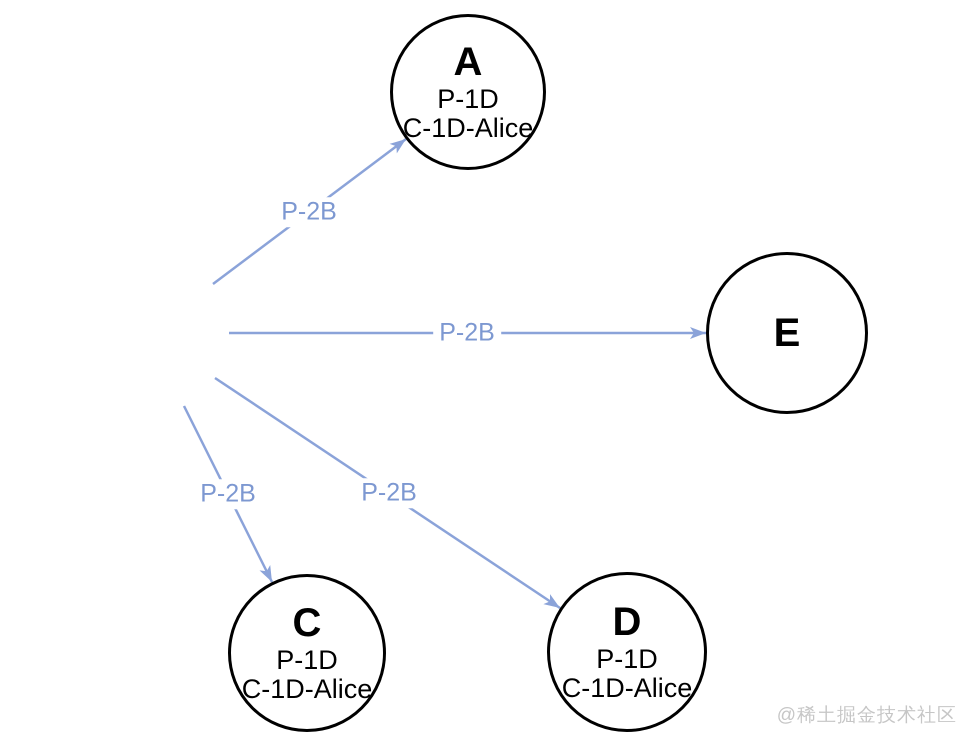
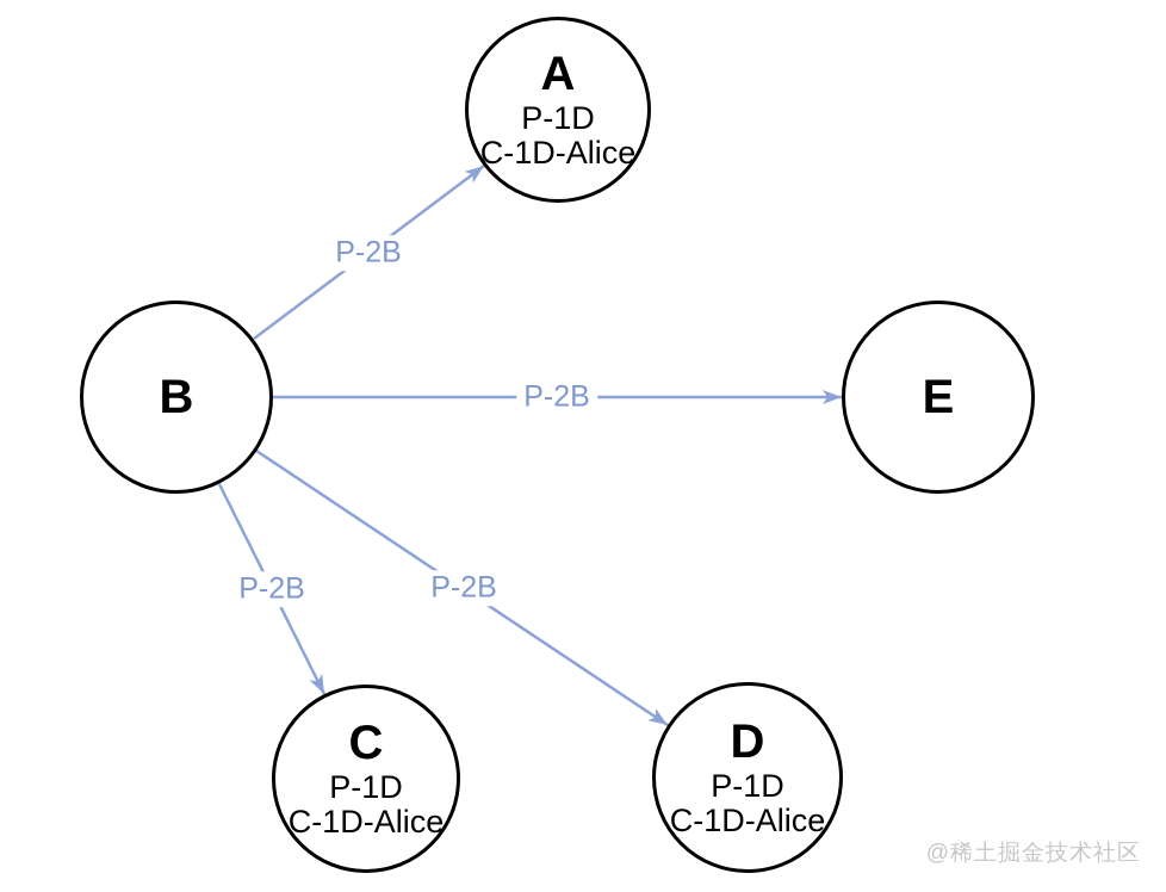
  A
  P-1D
  C-1D-Alice
+ B
  C
  P-1D
  C-1D-Alice
  D
  P-1D
  C-1D-Alice
  E
  P-2B
  P-2B
  P-2B
  P-2B
  @稀土掘金技术社区
